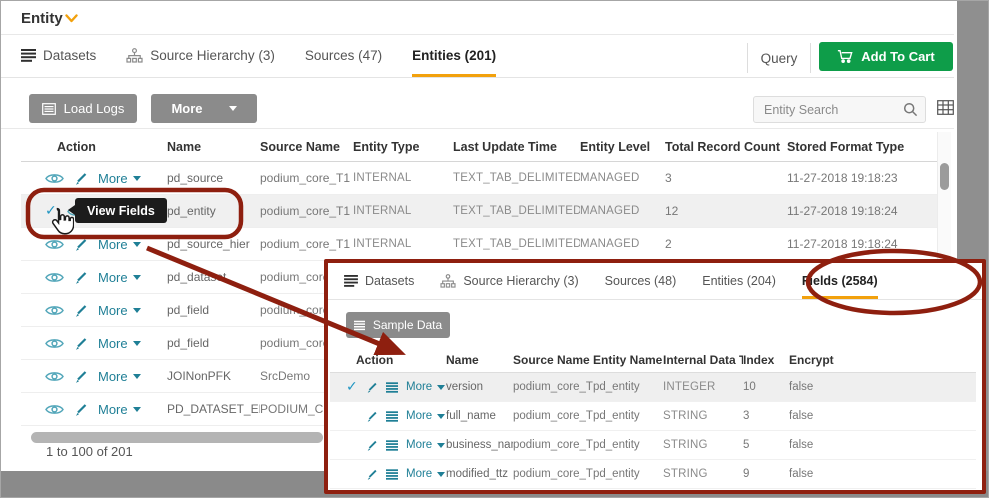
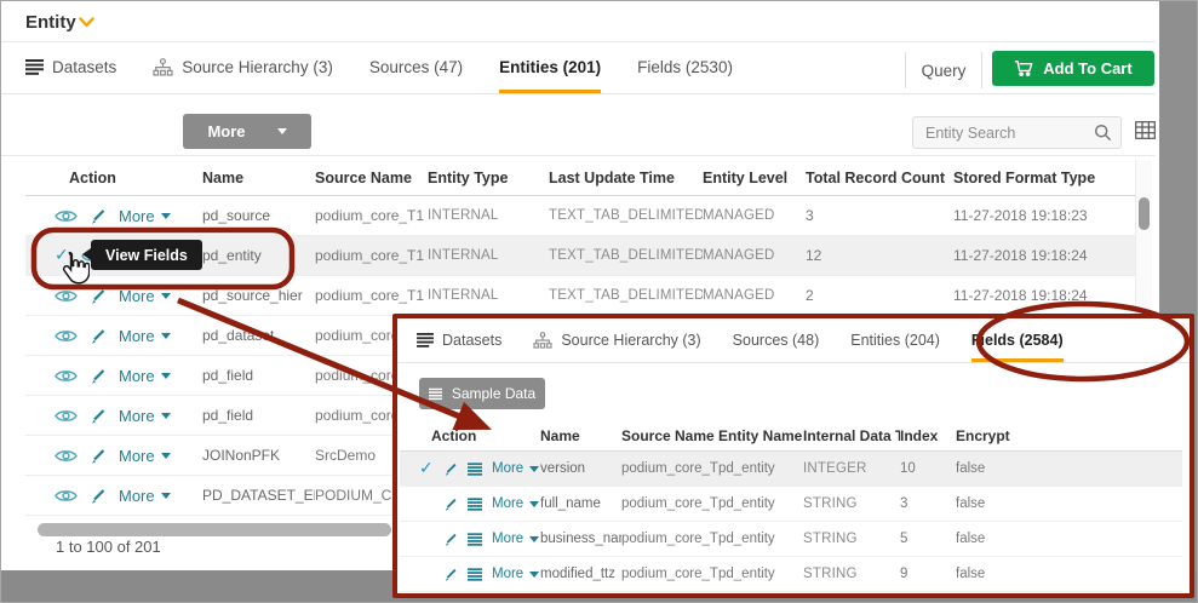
  Entity
  Datasets
  Source Hierarchy (3)
  Sources (47)
  Entities (201)
+ Fields (2530)
  Query
  Add To Cart
- Load Logs
  More
  Entity Search
  Action
  Name
  Source Name
  Entity Type
  Last Update Time
  Entity Level
  Total Record Count
  Stored Format Type
  More
  pd_source
  podium_core_T1
  INTERNAL
  TEXT_TAB_DELIMITED
  MANAGED
  3
  11-27-2018 19:18:23
  ✓
  pd_entity
  podium_core_T1
  INTERNAL
  TEXT_TAB_DELIMITED
  MANAGED
  12
  11-27-2018 19:18:24
  More
  pd_source_hier
  podium_core_T1
  INTERNAL
  TEXT_TAB_DELIMITED
  MANAGED
  2
  11-27-2018 19:18:24
  More
  pd_datat
  podium_cor
  More
  pd_field
  More
  pd_field
  podium_cor
  More
  JOINonPFK
  SrcDemo
  More
  PD_DATASET_E
  PODIUM_C
  1 to 100 of 201
  View Fields
  Datasets
  Source Hierarchy (3)
  Sources (48)
  Entities (204)
  Fields (2584)
  Sample Data
  Action
  Name
  Source Name
  Entity Name
  Internal Data T
  Index
  Encrypt
  ✓
  More
  version
  podium_core_T
  pd_entity
  INTEGER
  10
  false
  More
  full_name
  podium_core_T
  pd_entity
  STRING
  3
  false
  More
  business_na
  podium_core_T
  pd_entity
  STRING
  5
  false
  More
  modified_ttz
  podium_core_T
  pd_entity
  STRING
  9
  false
